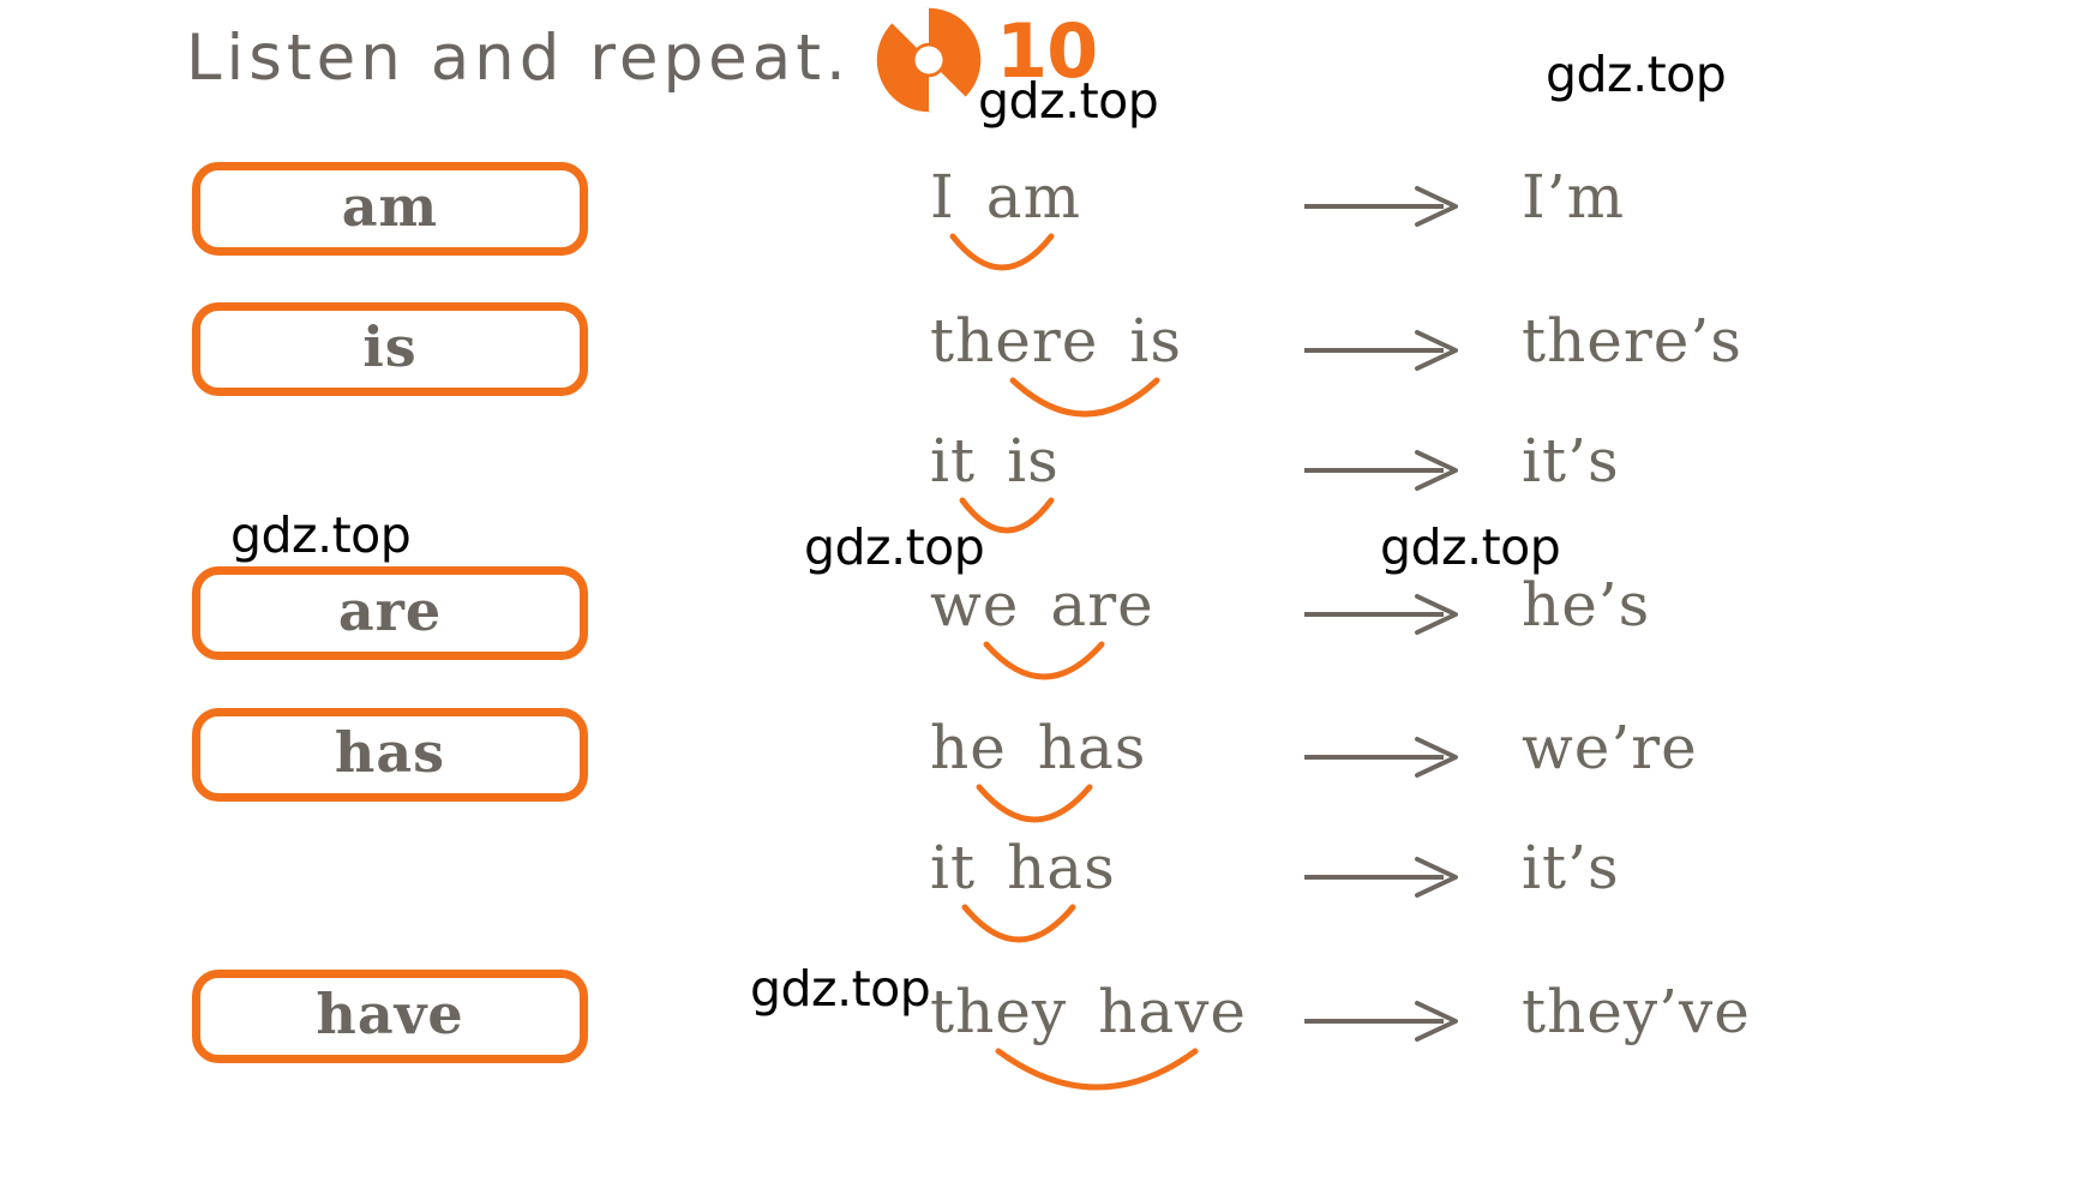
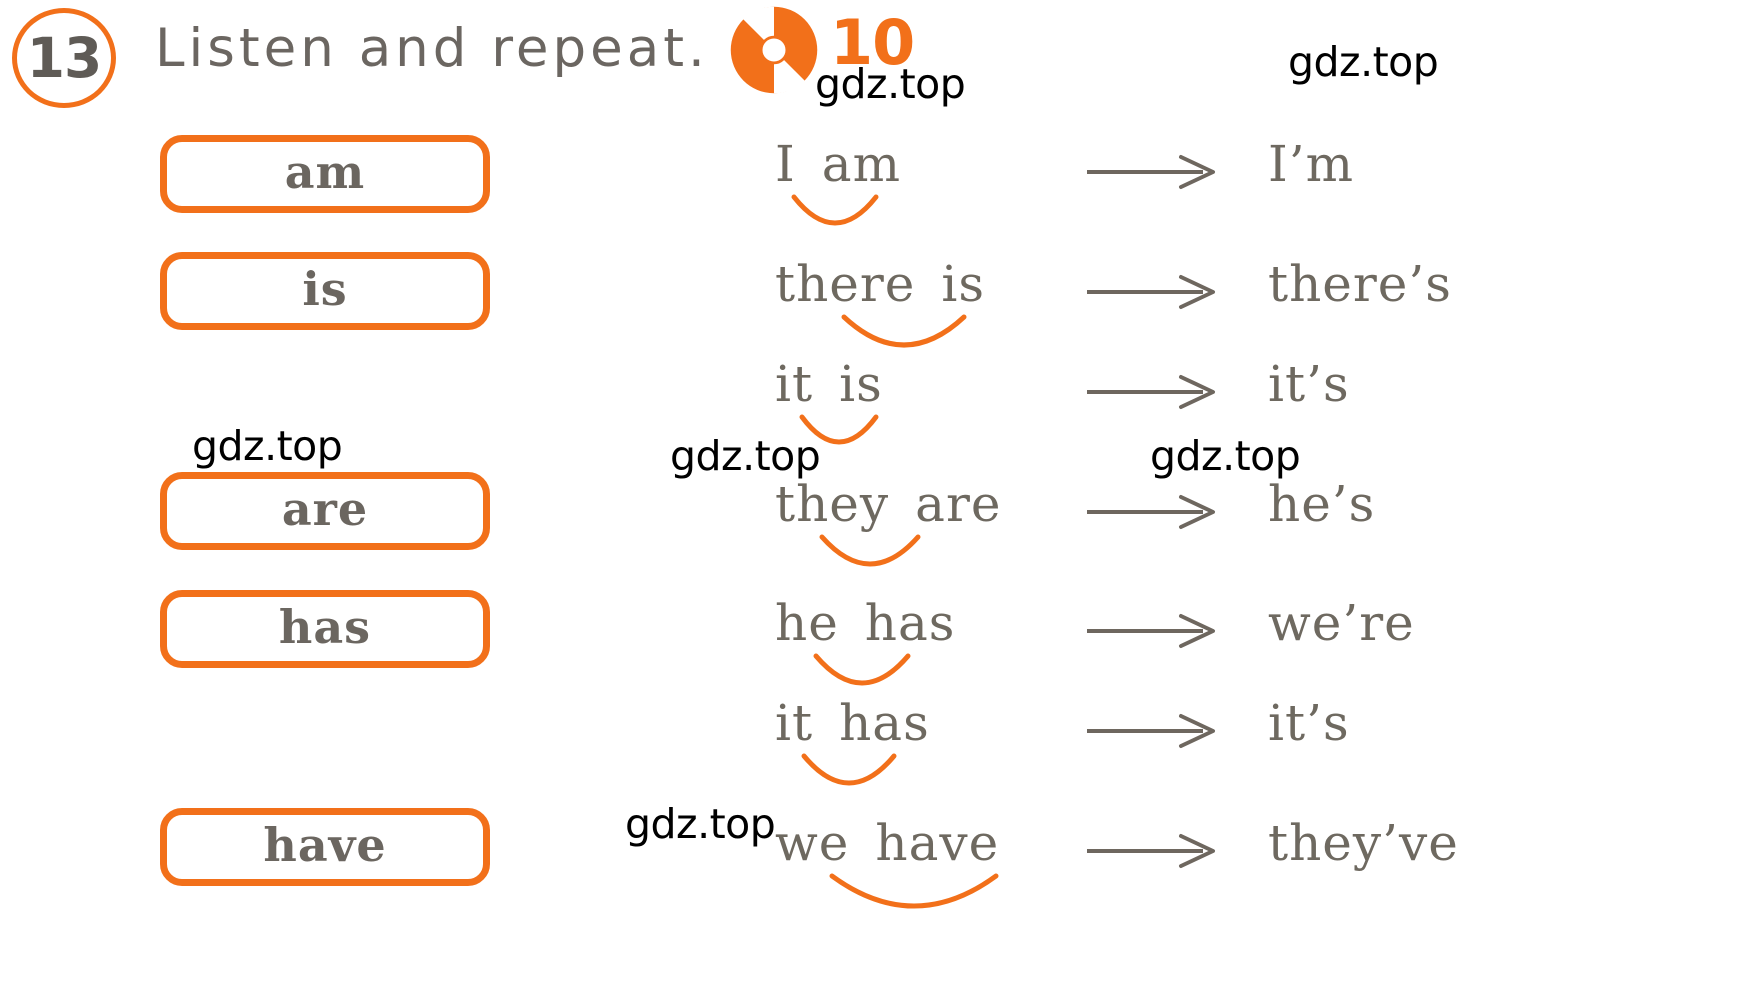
+ 13
  Listen and repeat.
  10
  am
  is
  are
  has
  have
  I am
  I’m
  there is
  there’s
  it is
  it’s
- we are
+ they are
  he’s
  he has
  we’re
  it has
  it’s
- they have
+ we have
  they’ve
  gdz.top
  gdz.top
  gdz.top
  gdz.top
  gdz.top
  gdz.top
